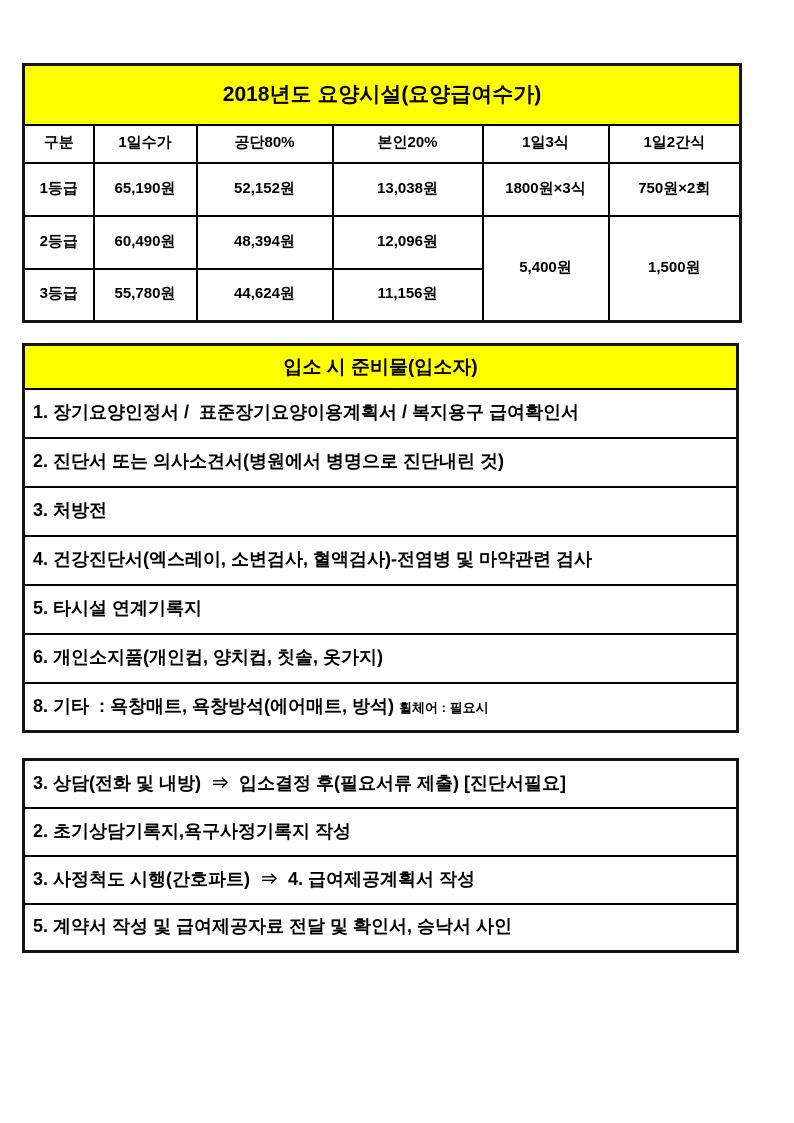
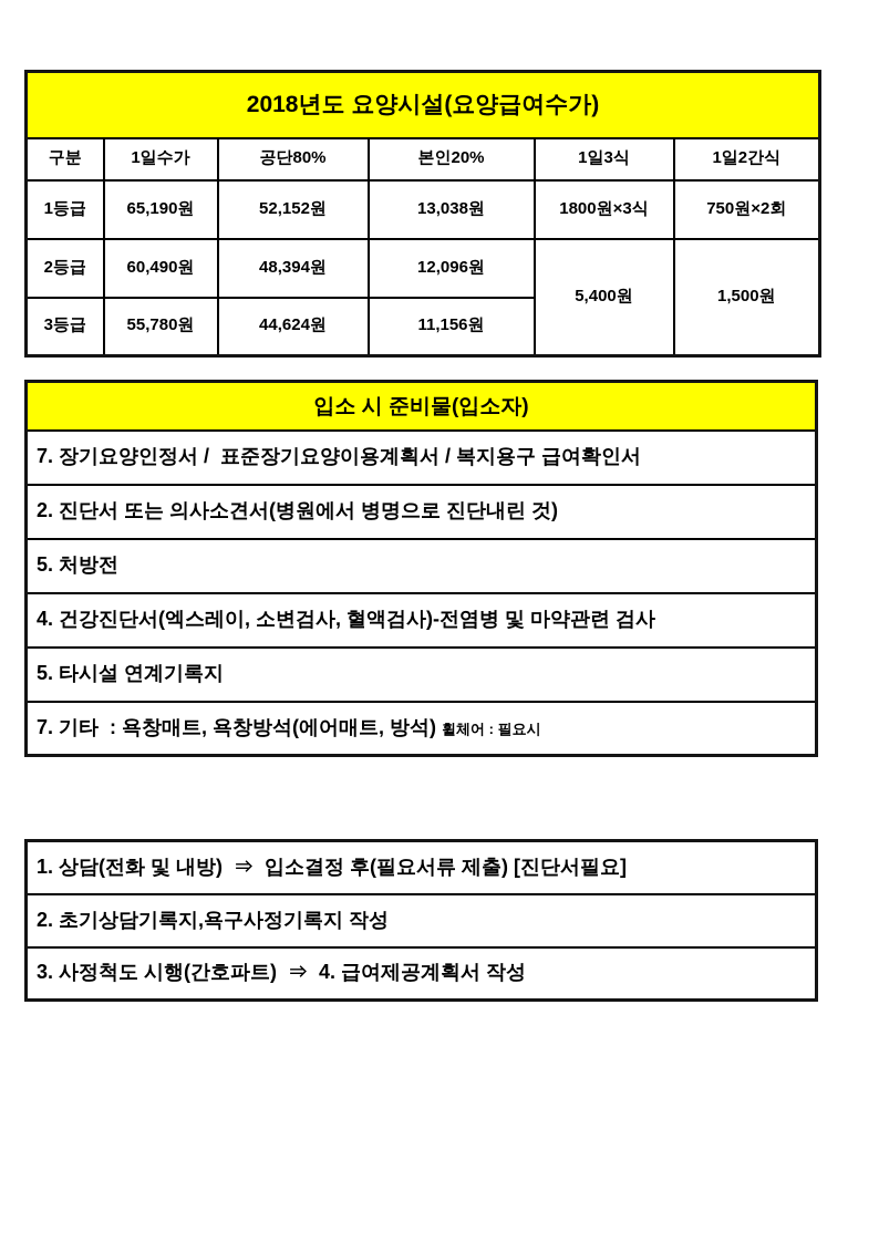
  2018년도 요양시설(요양급여수가)
  구분	1일수가	공단80%	본인20%	1일3식	1일2간식
  1등급	65,190원	52,152원	13,038원	1800원×3식	750원×2회
  2등급	60,490원	48,394원	12,096원	5,400원	1,500원
  3등급	55,780원	44,624원	11,156원
  입소 시 준비물(입소자)
- 1. 장기요양인정서 / 표준장기요양이용계획서 / 복지용구 급여확인서
+ 7. 장기요양인정서 / 표준장기요양이용계획서 / 복지용구 급여확인서
  2. 진단서 또는 의사소견서(병원에서 병명으로 진단내린 것)
- 3. 처방전
+ 5. 처방전
  4. 건강진단서(엑스레이, 소변검사, 혈액검사)-전염병 및 마약관련 검사
  5. 타시설 연계기록지
- 6. 개인소지품(개인컵, 양치컵, 칫솔, 옷가지)
- 8. 기타 : 욕창매트, 욕창방석(에어매트, 방석) 휠체어 : 필요시
+ 7. 기타 : 욕창매트, 욕창방석(에어매트, 방석) 휠체어 : 필요시
- 3. 상담(전화 및 내방) ⇒ 입소결정 후(필요서류 제출) [진단서필요]
+ 1. 상담(전화 및 내방) ⇒ 입소결정 후(필요서류 제출) [진단서필요]
  2. 초기상담기록지,욕구사정기록지 작성
  3. 사정척도 시행(간호파트) ⇒ 4. 급여제공계획서 작성
- 5. 계약서 작성 및 급여제공자료 전달 및 확인서, 승낙서 사인
